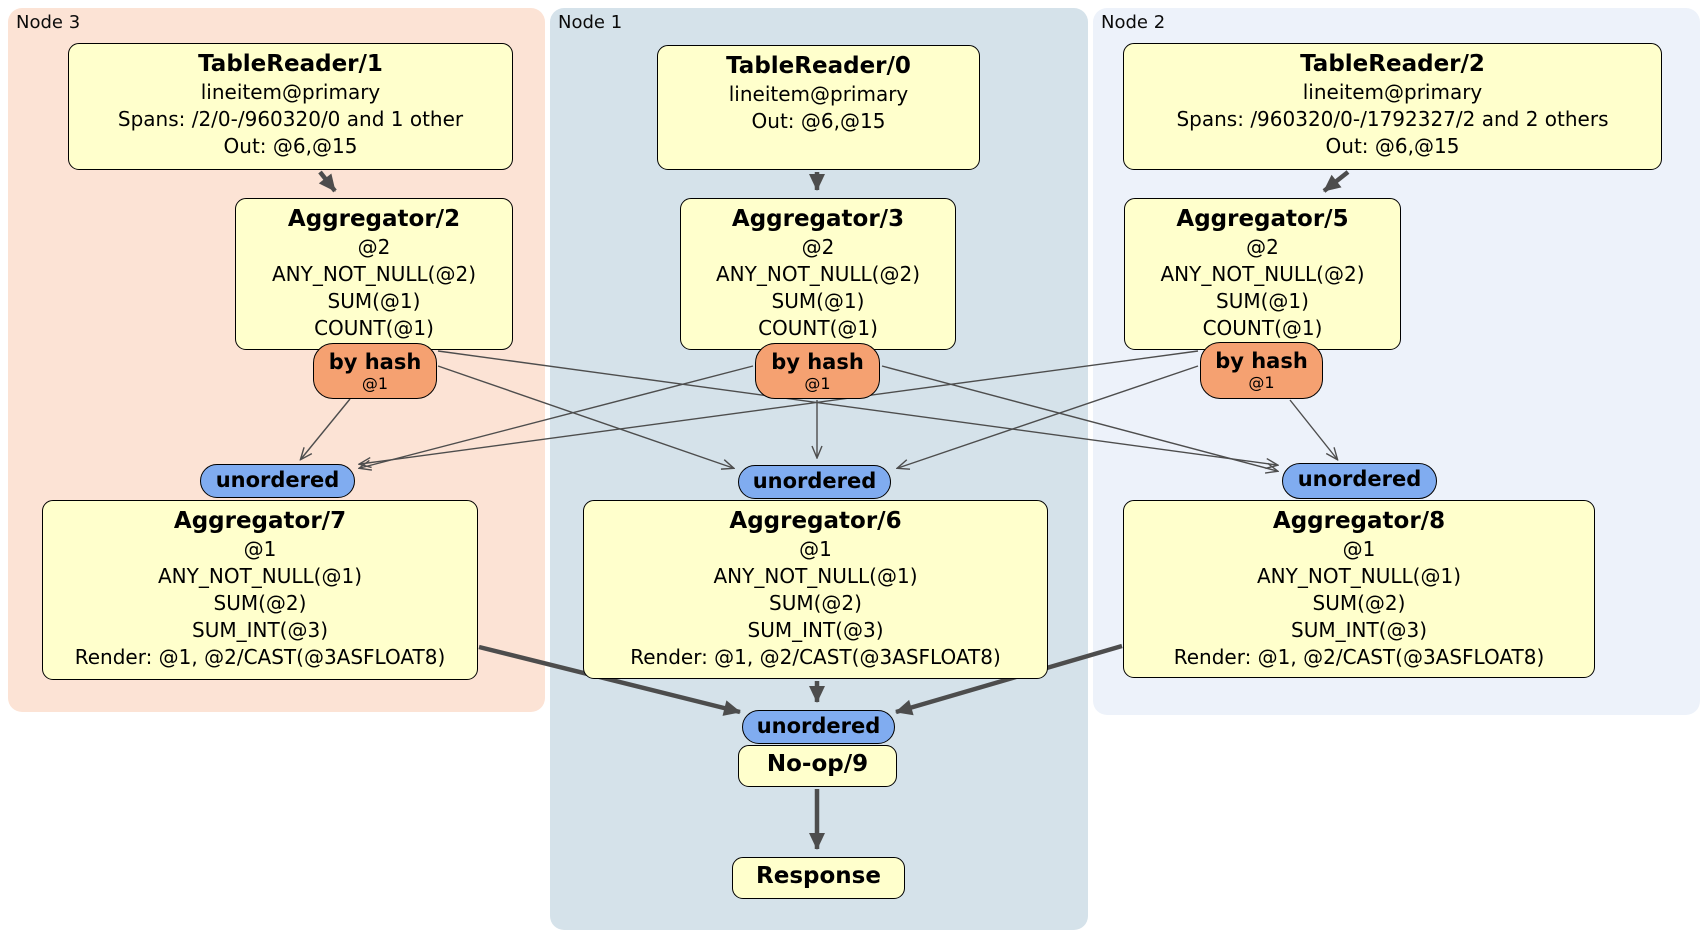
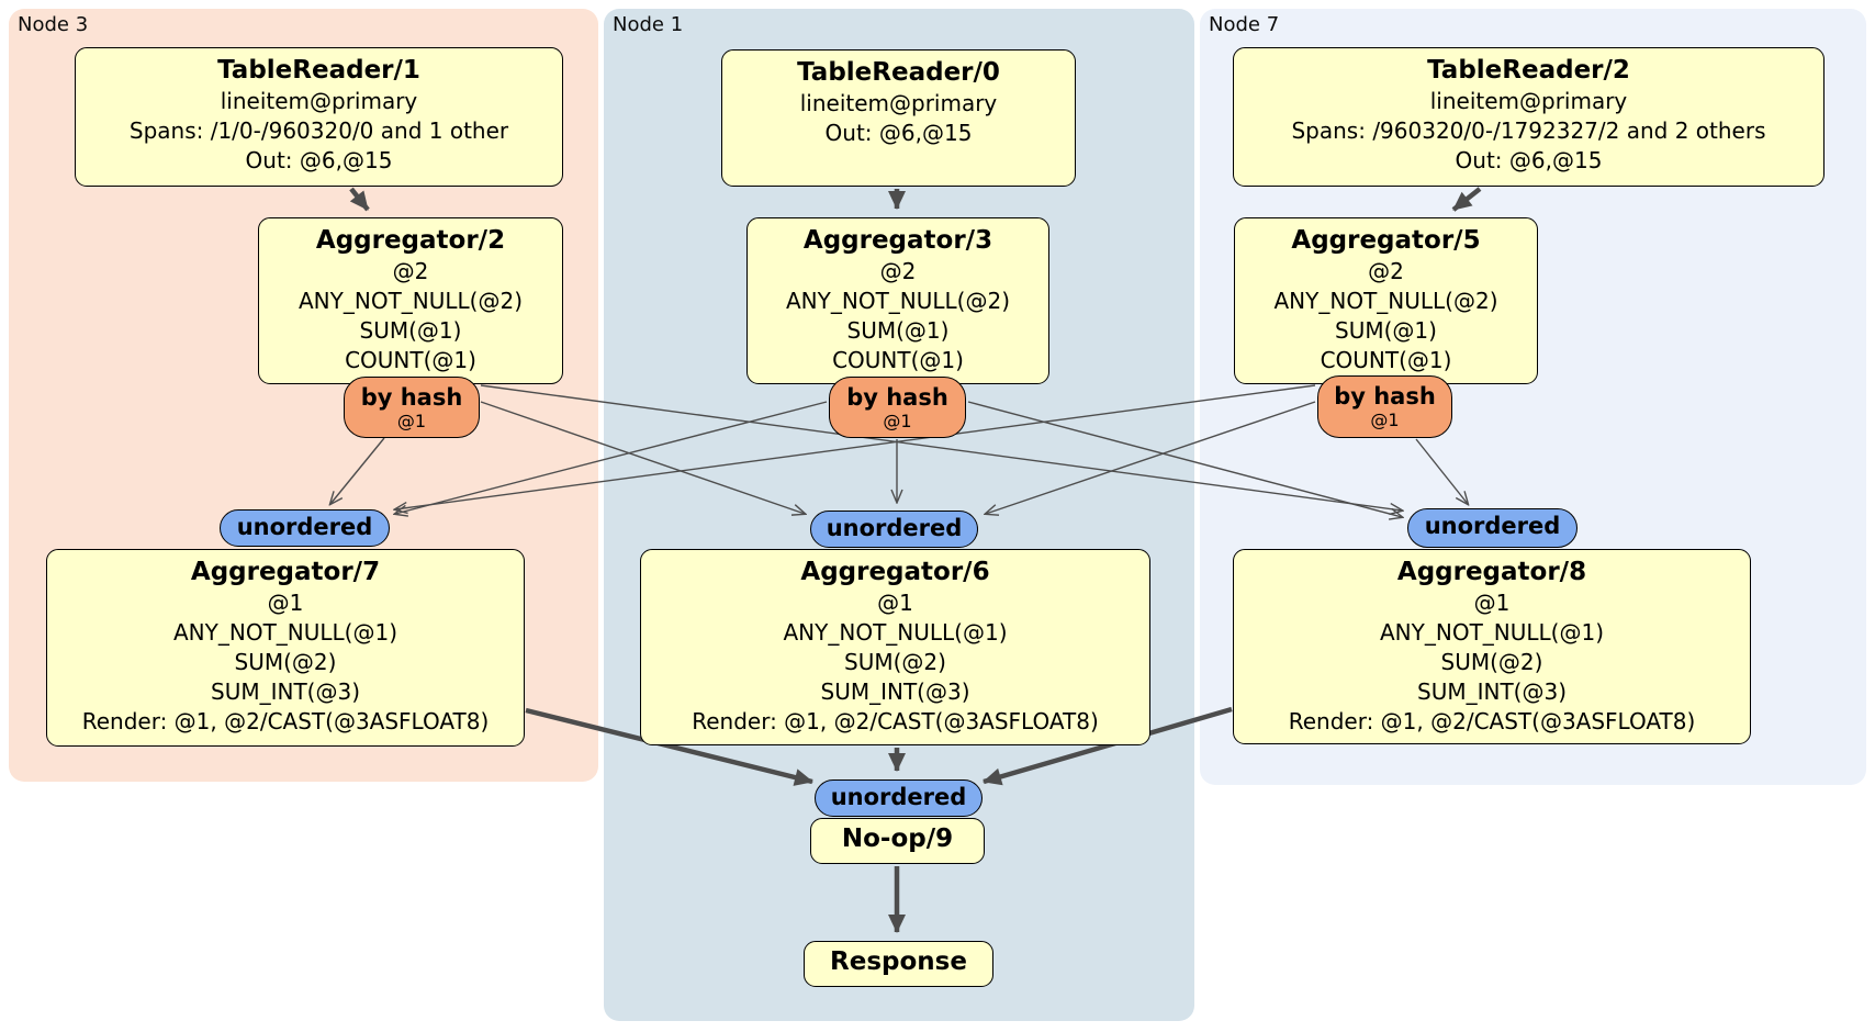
  Node 3
  Node 1
- Node 2
+ Node 7
  TableReader/1
  lineitem@primary
- Spans: /2/0-/960320/0 and 1 other
+ Spans: /1/0-/960320/0 and 1 other
  Out: @6,@15
  TableReader/0
  lineitem@primary
  Out: @6,@15
  TableReader/2
  lineitem@primary
  Spans: /960320/0-/1792327/2 and 2 others
  Out: @6,@15
  Aggregator/2
  @2
  ANY_NOT_NULL(@2)
  SUM(@1)
  COUNT(@1)
  Aggregator/3
  @2
  ANY_NOT_NULL(@2)
  SUM(@1)
  COUNT(@1)
  Aggregator/5
  @2
  ANY_NOT_NULL(@2)
  SUM(@1)
  COUNT(@1)
  Aggregator/7
  @1
  ANY_NOT_NULL(@1)
  SUM(@2)
  SUM_INT(@3)
  Render: @1, @2/CAST(@3ASFLOAT8)
  Aggregator/6
  @1
  ANY_NOT_NULL(@1)
  SUM(@2)
  SUM_INT(@3)
  Render: @1, @2/CAST(@3ASFLOAT8)
  Aggregator/8
  @1
  ANY_NOT_NULL(@1)
  SUM(@2)
  SUM_INT(@3)
  Render: @1, @2/CAST(@3ASFLOAT8)
  No-op/9
  Response
  by hash
  @1
  by hash
  @1
  by hash
  @1
  unordered
  unordered
  unordered
  unordered
